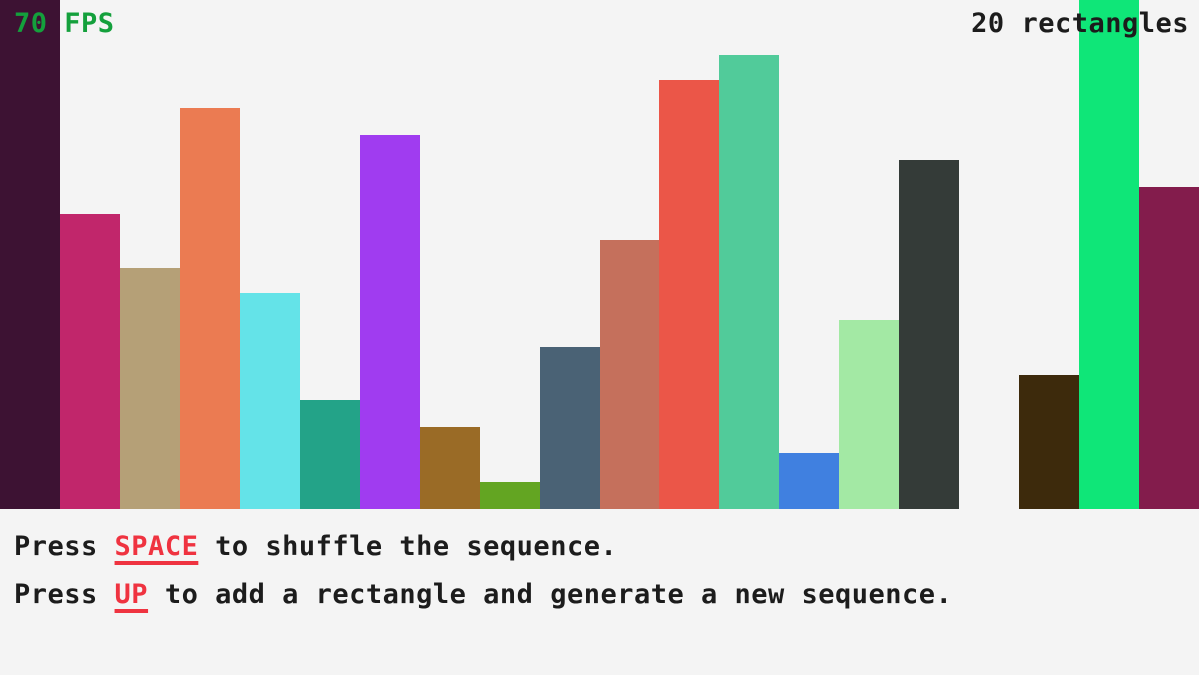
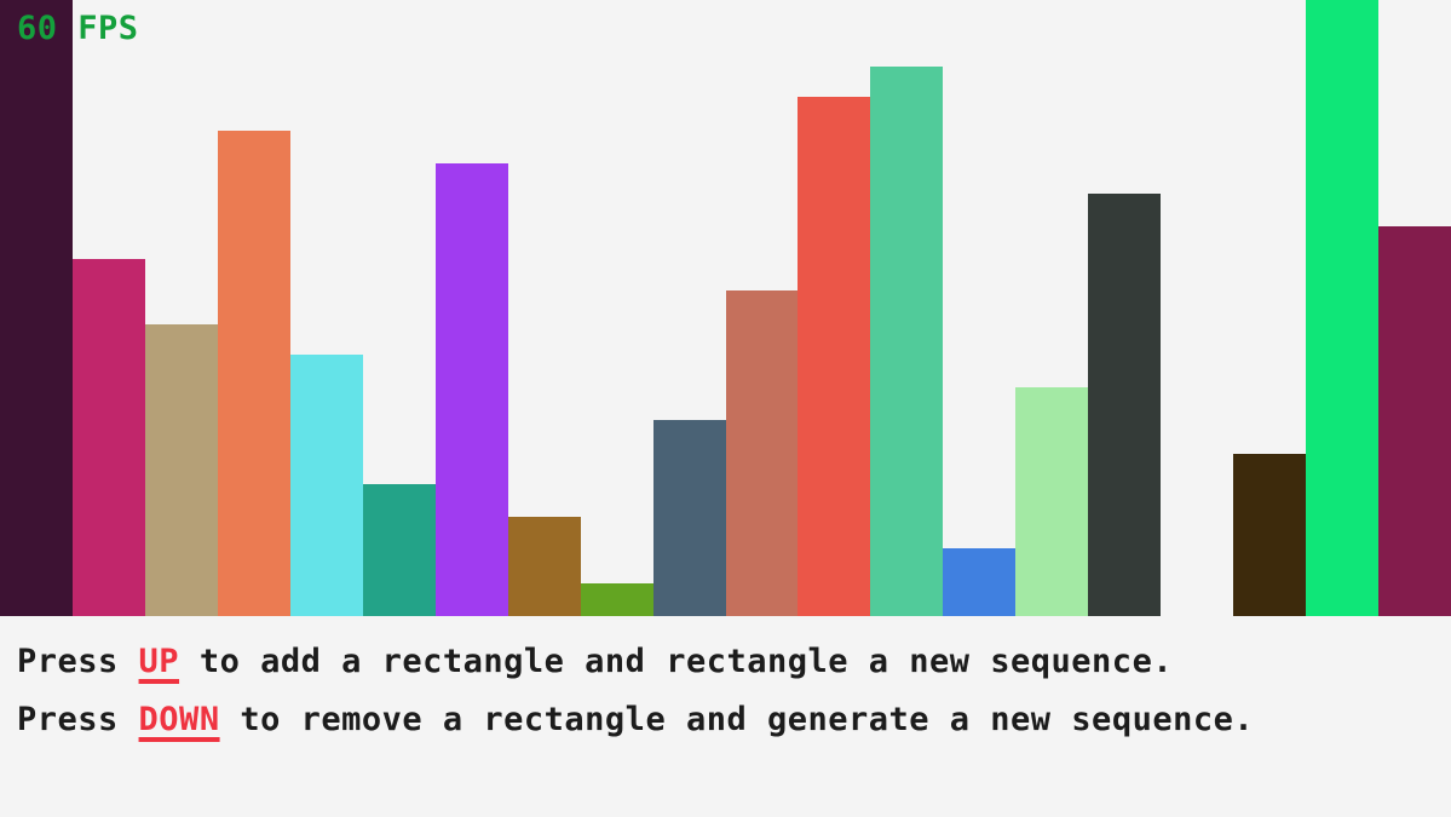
- 70 FPS
+ 60 FPS
- 20 rectangles
- Press SPACE to shuffle the sequence.
- Press UP to add a rectangle and generate a new sequence.
+ Press UP to add a rectangle and rectangle a new sequence.
+ Press DOWN to remove a rectangle and generate a new sequence.
